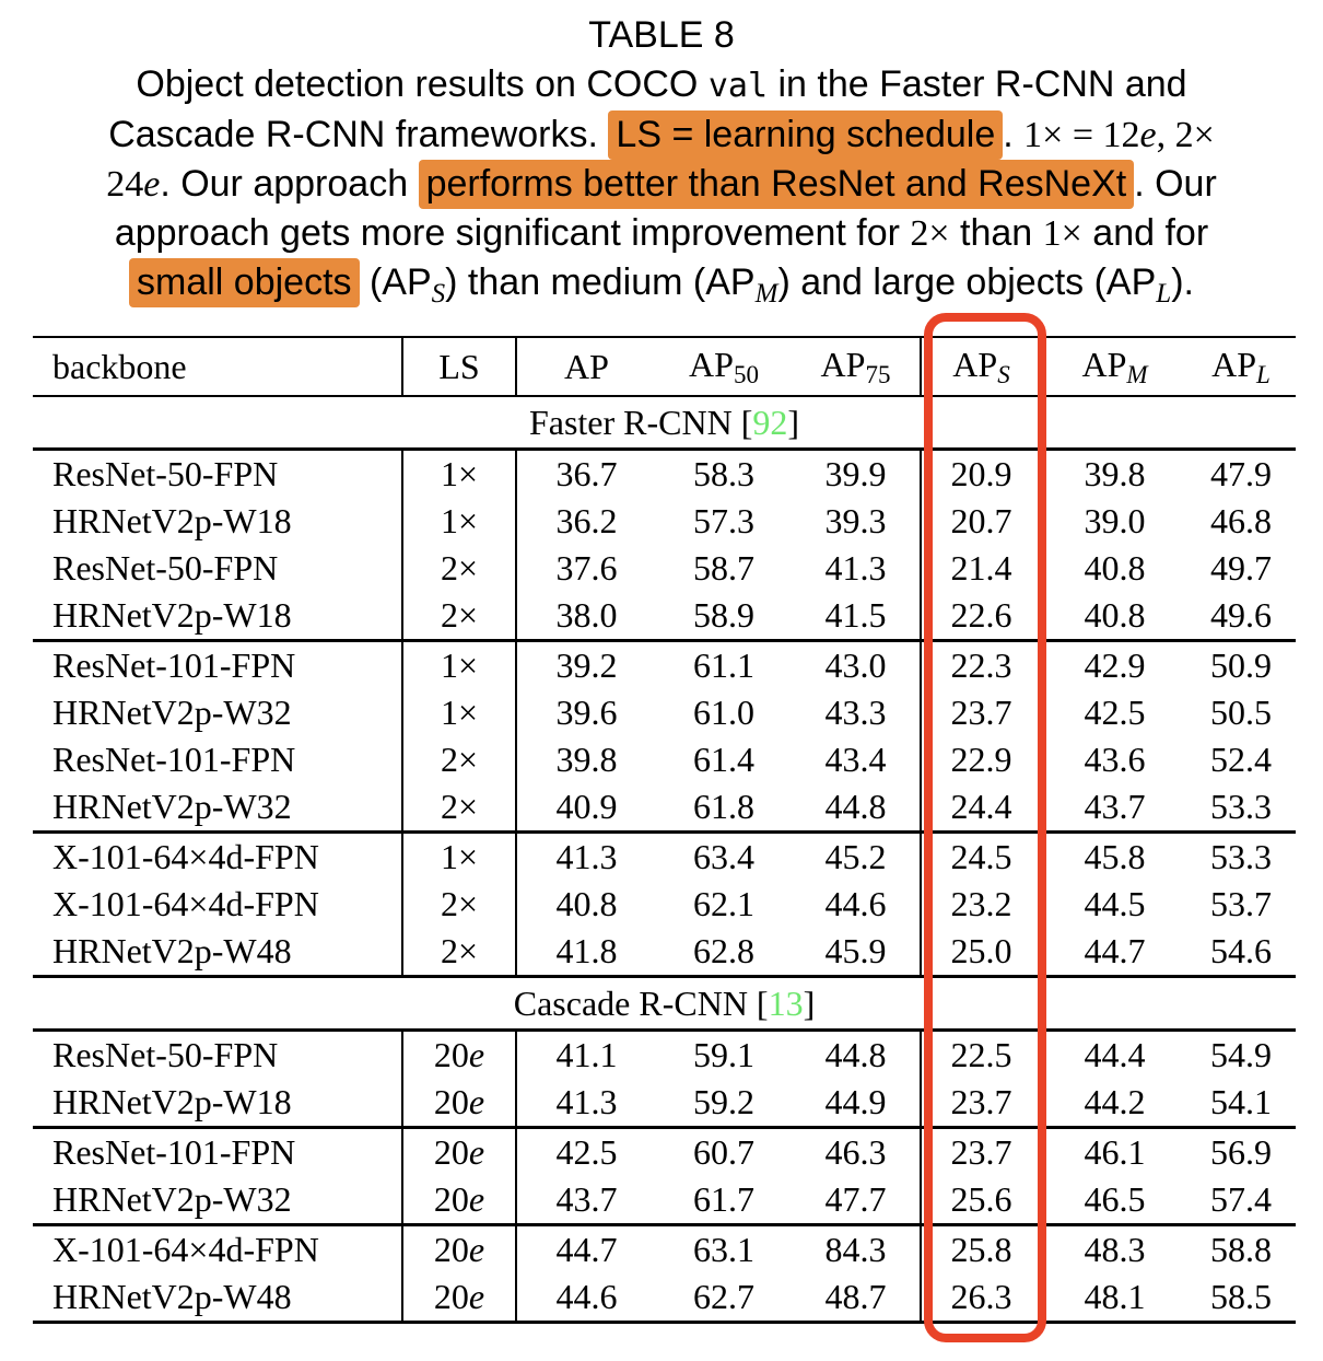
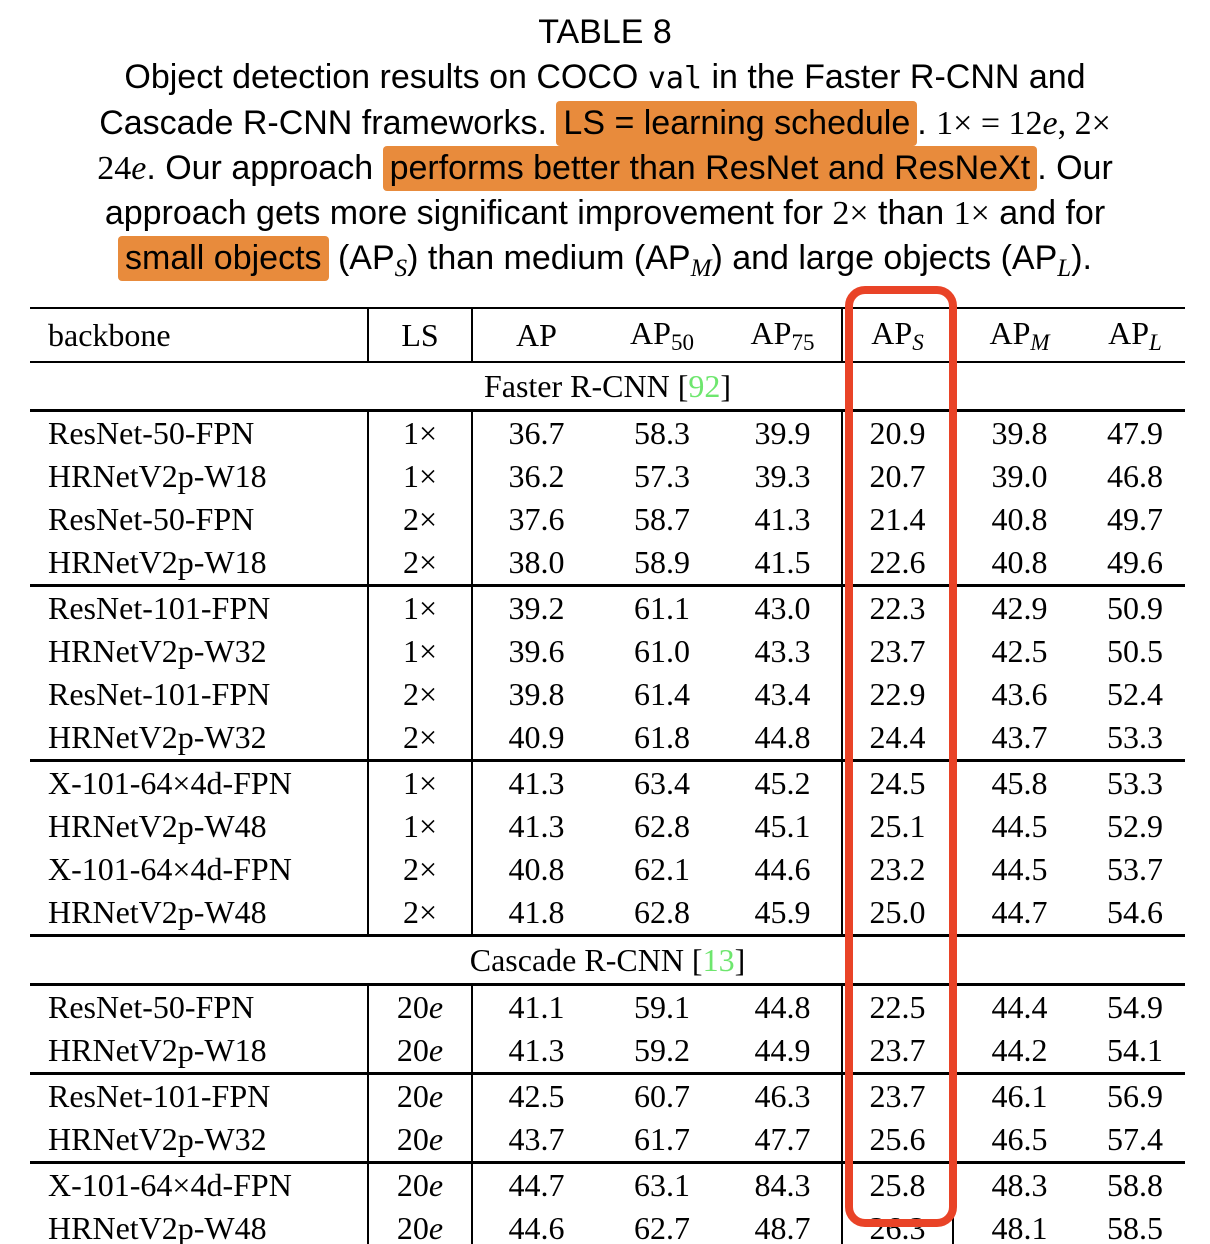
  TABLE 8
  Object detection results on COCO val in the Faster R-CNN and
  Cascade R-CNN frameworks. LS = learning schedule . 1× = 12e, 2×
  24e. Our approach performs better than ResNet and ResNeXt . Our
  approach gets more significant improvement for 2× than 1× and for
  small objects (APS) than medium (APM) and large objects (APL).
  backbone	LS	AP	AP50	AP75	APS	APM	APL
  Faster R-CNN [92]
  ResNet-50-FPN	1×	36.7	58.3	39.9	20.9	39.8	47.9
  HRNetV2p-W18	1×	36.2	57.3	39.3	20.7	39.0	46.8
  ResNet-50-FPN	2×	37.6	58.7	41.3	21.4	40.8	49.7
  HRNetV2p-W18	2×	38.0	58.9	41.5	22.6	40.8	49.6
  ResNet-101-FPN	1×	39.2	61.1	43.0	22.3	42.9	50.9
  HRNetV2p-W32	1×	39.6	61.0	43.3	23.7	42.5	50.5
  ResNet-101-FPN	2×	39.8	61.4	43.4	22.9	43.6	52.4
  HRNetV2p-W32	2×	40.9	61.8	44.8	24.4	43.7	53.3
  X-101-64×4d-FPN	1×	41.3	63.4	45.2	24.5	45.8	53.3
+ HRNetV2p-W48	1×	41.3	62.8	45.1	25.1	44.5	52.9
  X-101-64×4d-FPN	2×	40.8	62.1	44.6	23.2	44.5	53.7
  HRNetV2p-W48	2×	41.8	62.8	45.9	25.0	44.7	54.6
  Cascade R-CNN [13]
  ResNet-50-FPN	20e	41.1	59.1	44.8	22.5	44.4	54.9
  HRNetV2p-W18	20e	41.3	59.2	44.9	23.7	44.2	54.1
  ResNet-101-FPN	20e	42.5	60.7	46.3	23.7	46.1	56.9
  HRNetV2p-W32	20e	43.7	61.7	47.7	25.6	46.5	57.4
  X-101-64×4d-FPN	20e	44.7	63.1	84.3	25.8	48.3	58.8
  HRNetV2p-W48	20e	44.6	62.7	48.7	26.3	48.1	58.5
